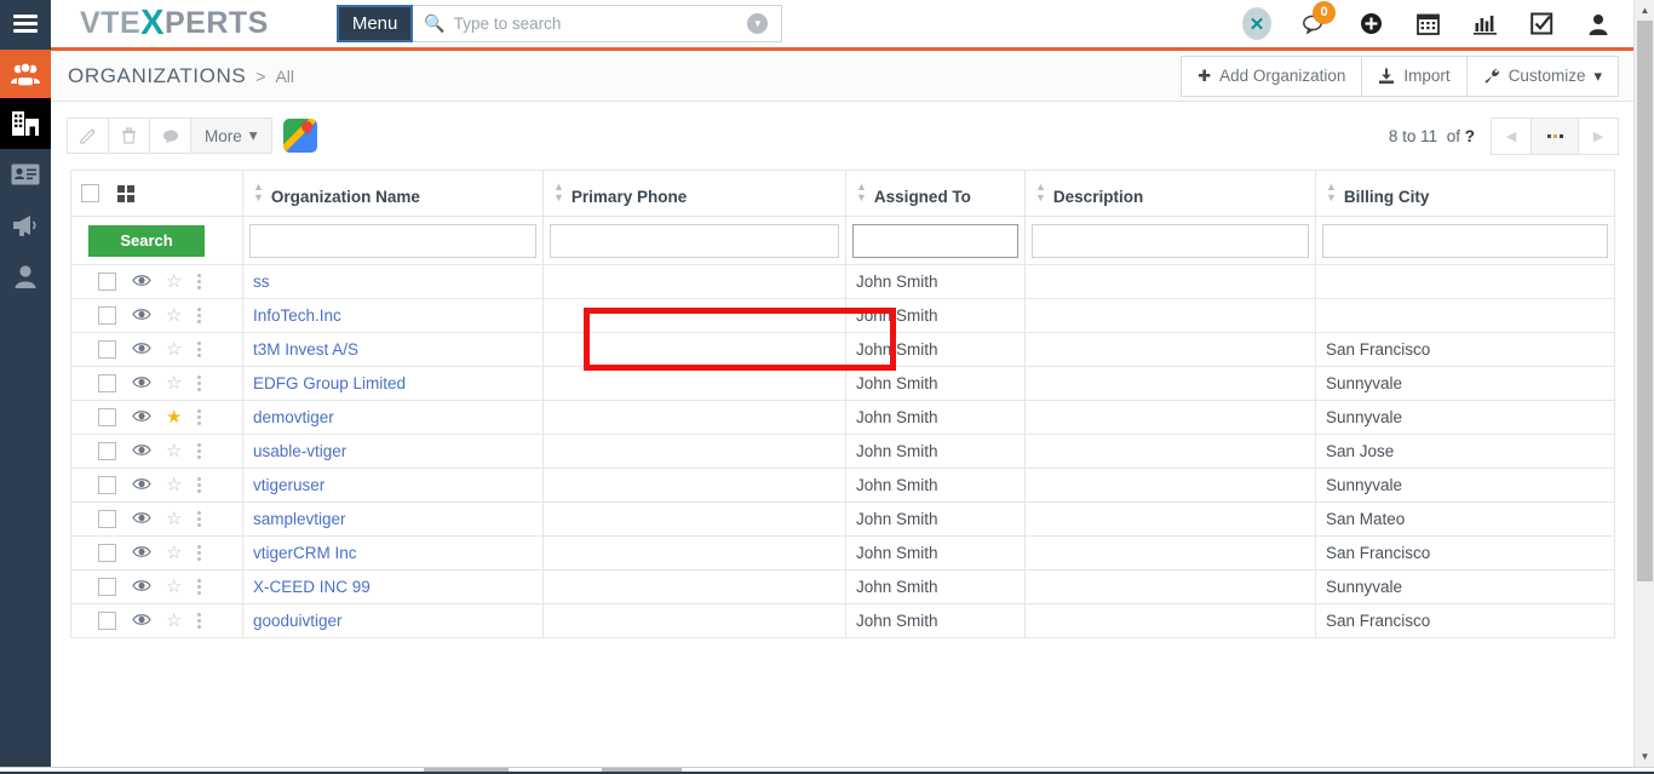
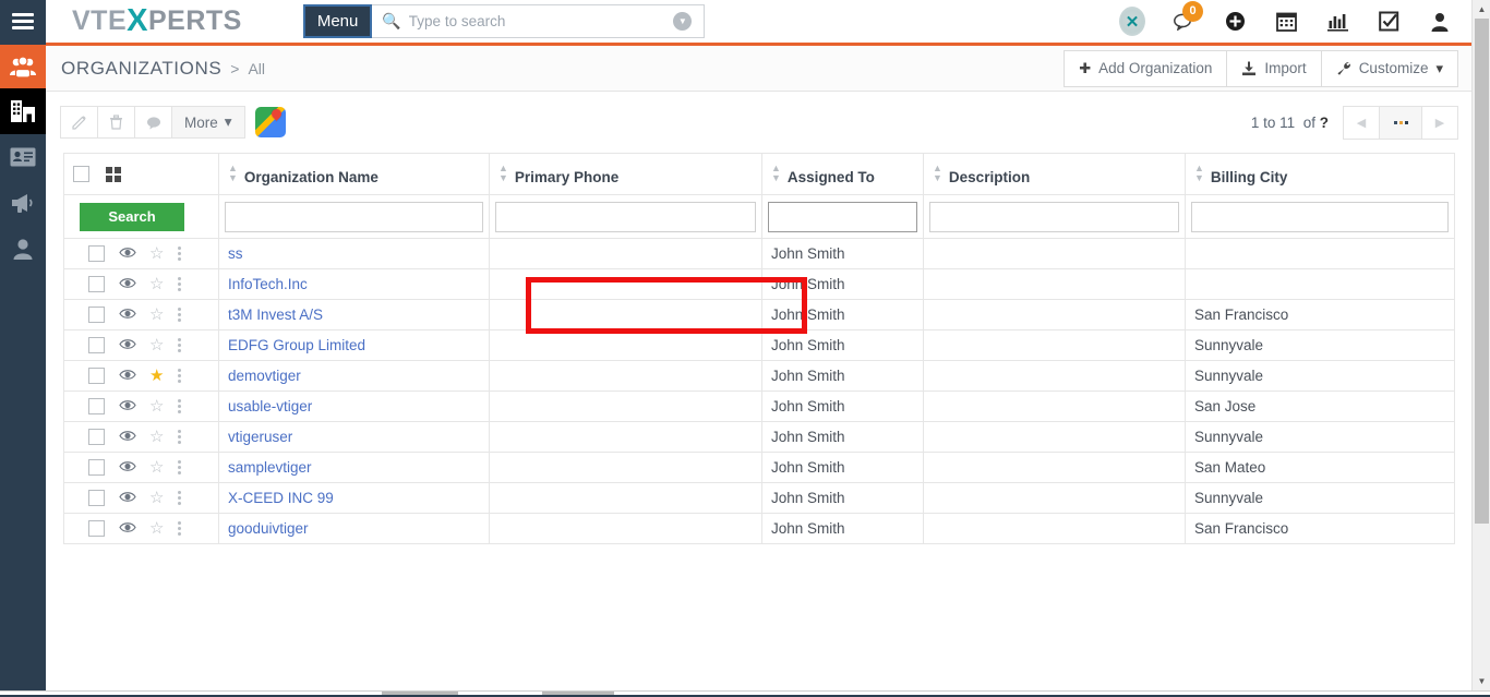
  VTE
  X
  PERTS
  Menu
  🔍
  Type to search
  ▼
  ✕
  0
  ORGANIZATIONS
  >
  All
  ✚
  Add Organization
  Import
  Customize
  ▾
  More
  ▾
- 8 to 11 of ?
+ 1 to 11 of ?
  ◀
  ▶
  	▲▼ Organization Name	▲▼ Primary Phone	▲▼ Assigned To	▲▼ Description	▲▼ Billing City
  Search
  ☆	ss		John Smith
  ☆	InfoTech.Inc		John Smith
  ☆	t3M Invest A/S		John Smith		San Francisco
  ☆	EDFG Group Limited		John Smith		Sunnyvale
  ★	demovtiger		John Smith		Sunnyvale
  ☆	usable-vtiger		John Smith		San Jose
  ☆	vtigeruser		John Smith		Sunnyvale
  ☆	samplevtiger		John Smith		San Mateo
- ☆	vtigerCRM Inc		John Smith		San Francisco
  ☆	X-CEED INC 99		John Smith		Sunnyvale
  ☆	gooduivtiger		John Smith		San Francisco
  ▲
  ▼
